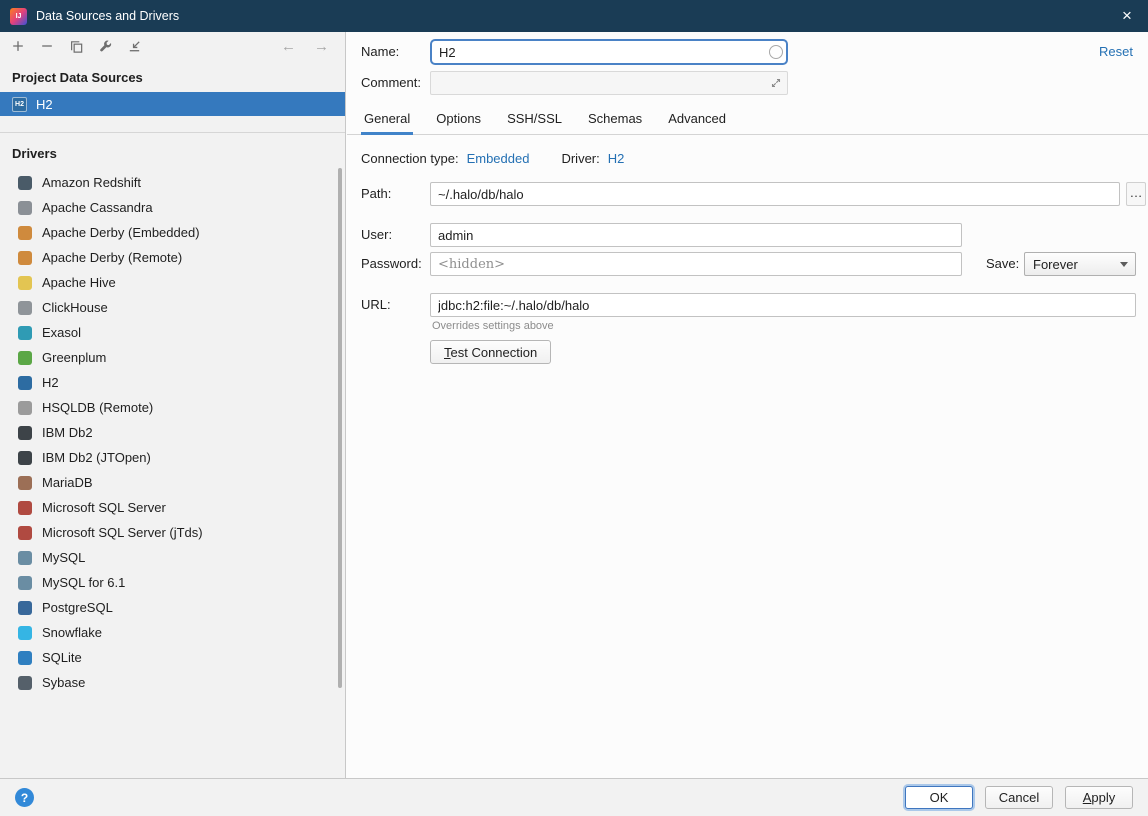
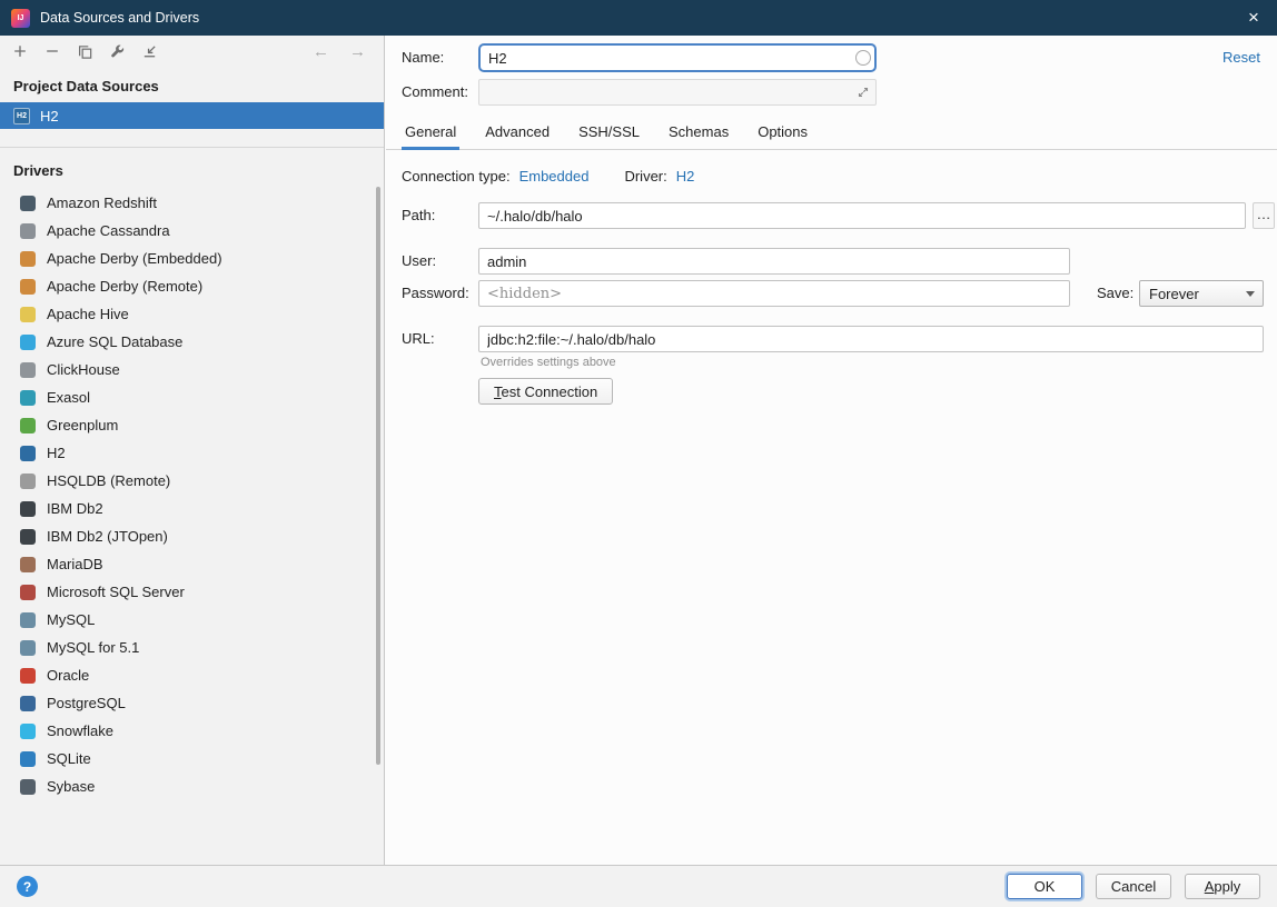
  Data Sources and Drivers
  ×
  ←
  →
  Project Data Sources
  H2
  Drivers
  Amazon Redshift
  Apache Cassandra
  Apache Derby (Embedded)
  Apache Derby (Remote)
  Apache Hive
+ Azure SQL Database
  ClickHouse
  Exasol
  Greenplum
  H2
  HSQLDB (Remote)
  IBM Db2
  IBM Db2 (JTOpen)
  MariaDB
  Microsoft SQL Server
- Microsoft SQL Server (jTds)
  MySQL
- MySQL for 6.1
+ MySQL for 5.1
+ Oracle
  PostgreSQL
  Snowflake
  SQLite
  Sybase
  Name:
  H2
  Reset
  Comment:
  General
- Options
+ Advanced
  SSH/SSL
  Schemas
- Advanced
+ Options
  Connection type:
  Embedded
  Driver:
  H2
  Path:
  ~/.halo/db/halo
  …
  User:
  admin
  Password:
  <hidden>
  Save:
  Forever
  URL:
  jdbc:h2:file:~/.halo/db/halo
  Overrides settings above
  Test Connection
  ?
  OK
  Cancel
  Apply
